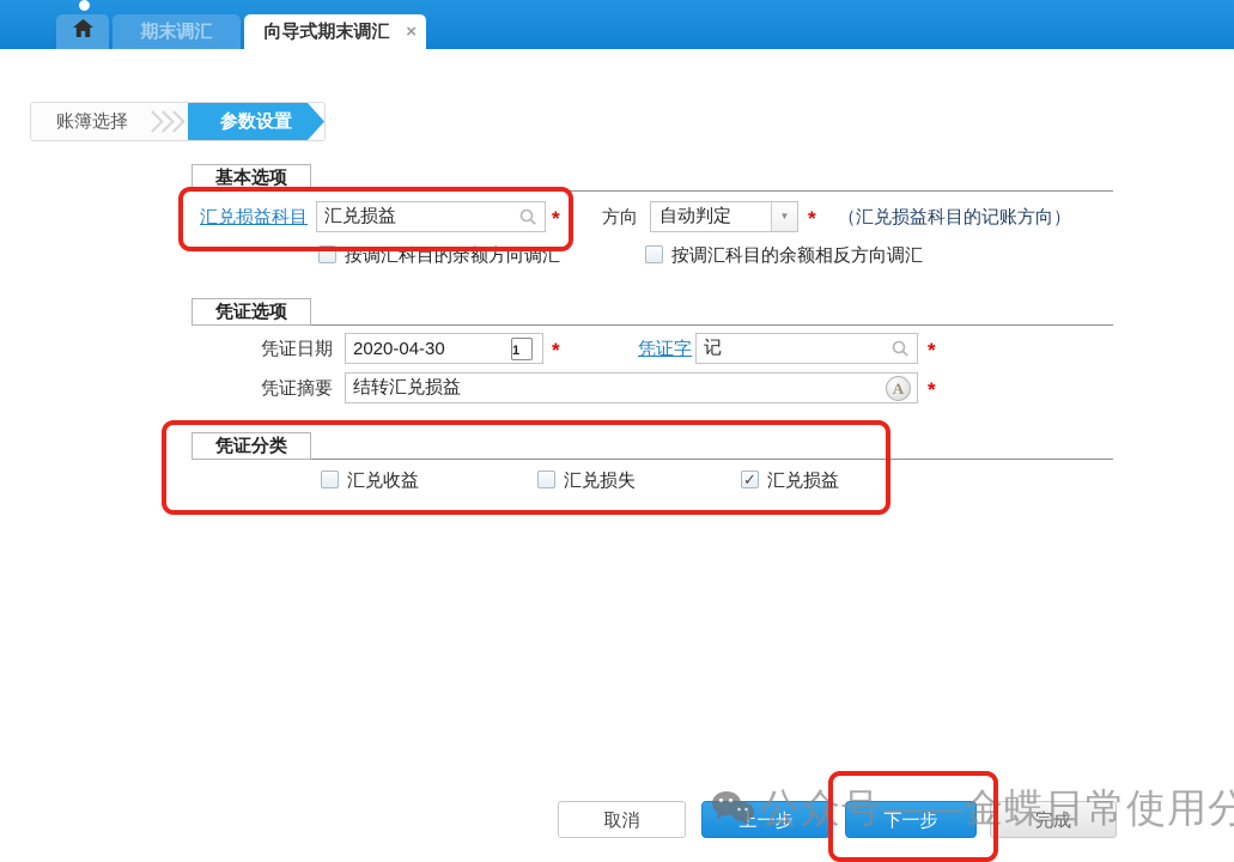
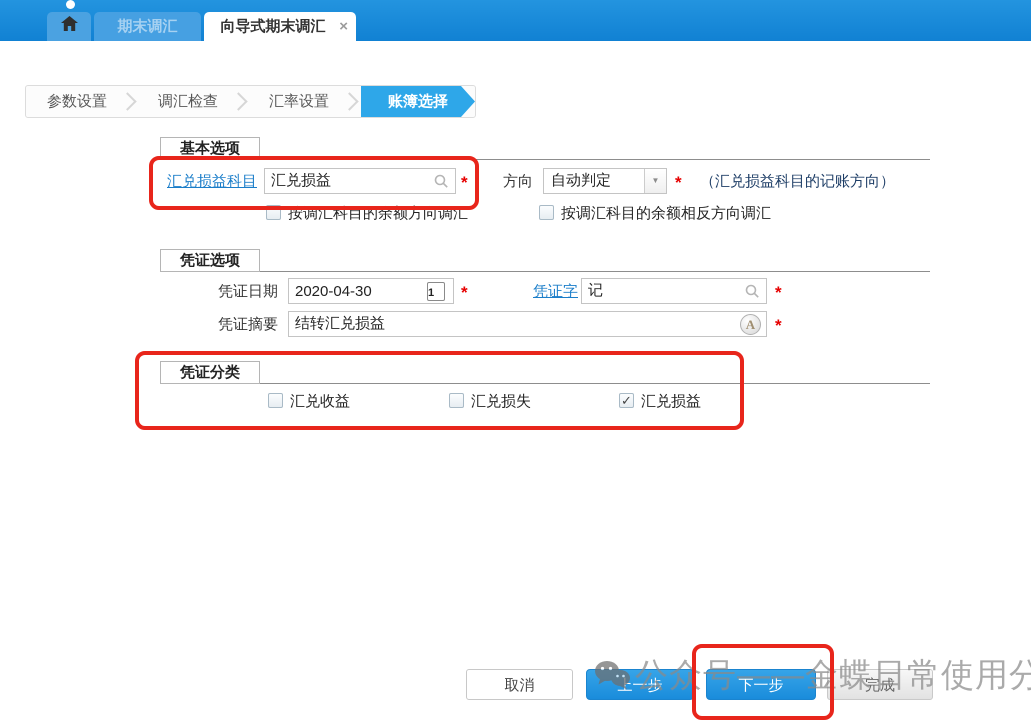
  期末调汇
  向导式期末调汇
  ×
- 账簿选择
+ 参数设置
+ 调汇检查
+ 汇率设置
- 参数设置
+ 账簿选择
  基本选项
  汇兑损益科目
  汇兑损益
  *
  方向
  自动判定
  ▼
  *
  （汇兑损益科目的记账方向）
  按调汇科目的余额方向调汇
  按调汇科目的余额相反方向调汇
  凭证选项
  凭证日期
  2020-04-30
  1
  *
  凭证字
  记
  *
  凭证摘要
  结转汇兑损益
  A
  *
  凭证分类
  汇兑收益
  汇兑损失
  ✓
  汇兑损益
  取消
  上一步
  下一步
  完成
  公众号——金蝶日常使用分
